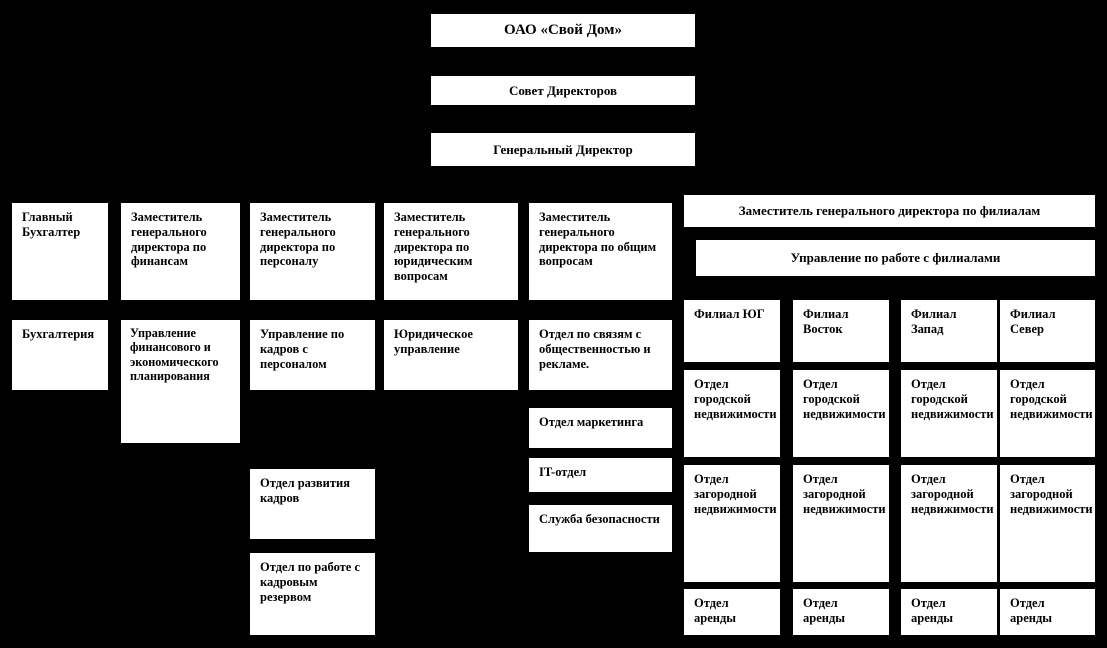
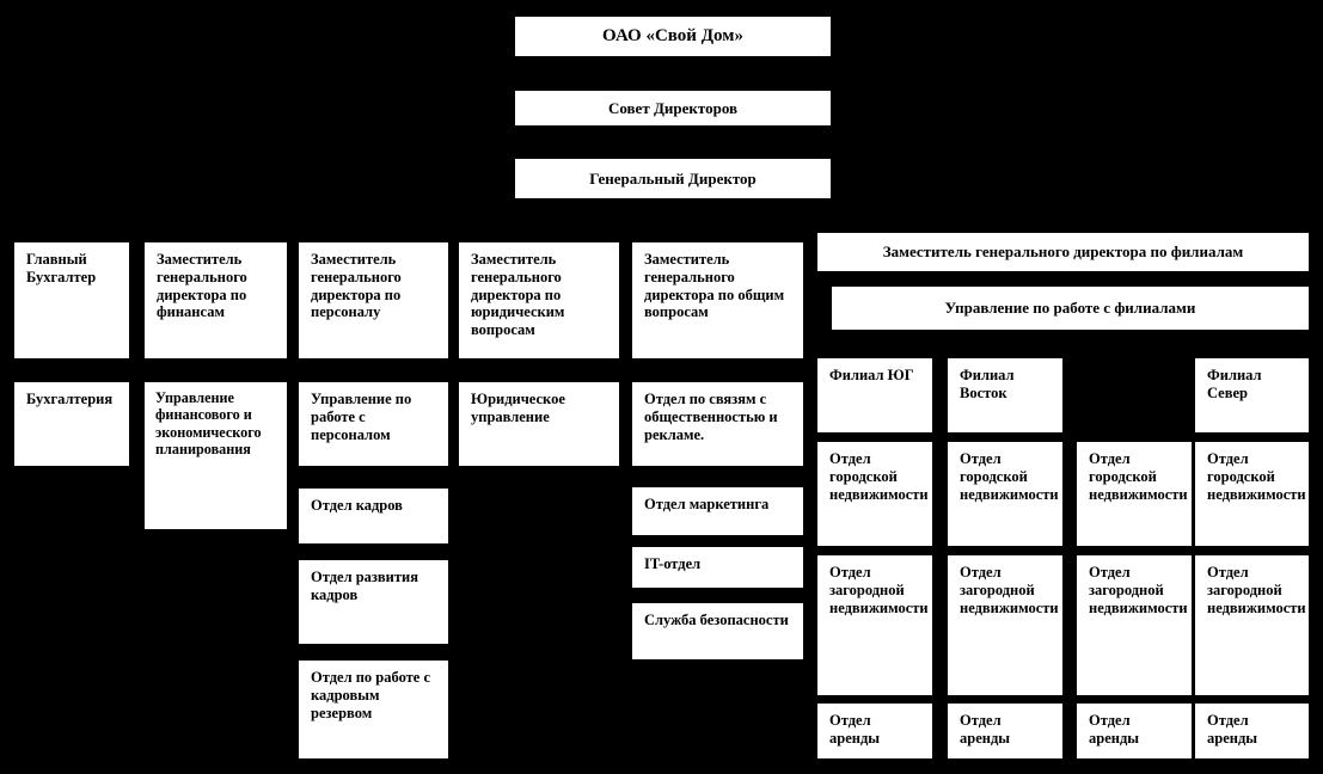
  ОАО «Свой Дом»
  Совет Директоров
  Генеральный Директор
  Главный Бухгалтер
  Заместитель генерального директора по финансам
  Заместитель генерального директора по персоналу
  Заместитель генерального директора по юридическим вопросам
  Заместитель генерального директора по общим вопросам
  Заместитель генерального директора по филиалам
  Управление по работе с филиалами
  Бухгалтерия
  Управление финансового и экономического планирования
- Управление по кадров с персоналом
+ Управление по работе с персоналом
+ Отдел кадров
  Отдел развития кадров
  Отдел по работе с кадровым резервом
  Юридическое управление
  Отдел по связям с общественностью и рекламе.
  Отдел маркетинга
  IT-отдел
  Служба безопасности
  Филиал ЮГ
  Филиал Восток
- Филиал Запад
  Филиал Север
  Отдел городской недвижимости
  Отдел городской недвижимости
  Отдел городской недвижимости
  Отдел городской недвижимости
  Отдел загородной недвижимости
  Отдел загородной недвижимости
  Отдел загородной недвижимости
  Отдел загородной недвижимости
  Отдел аренды
  Отдел аренды
  Отдел аренды
  Отдел аренды
